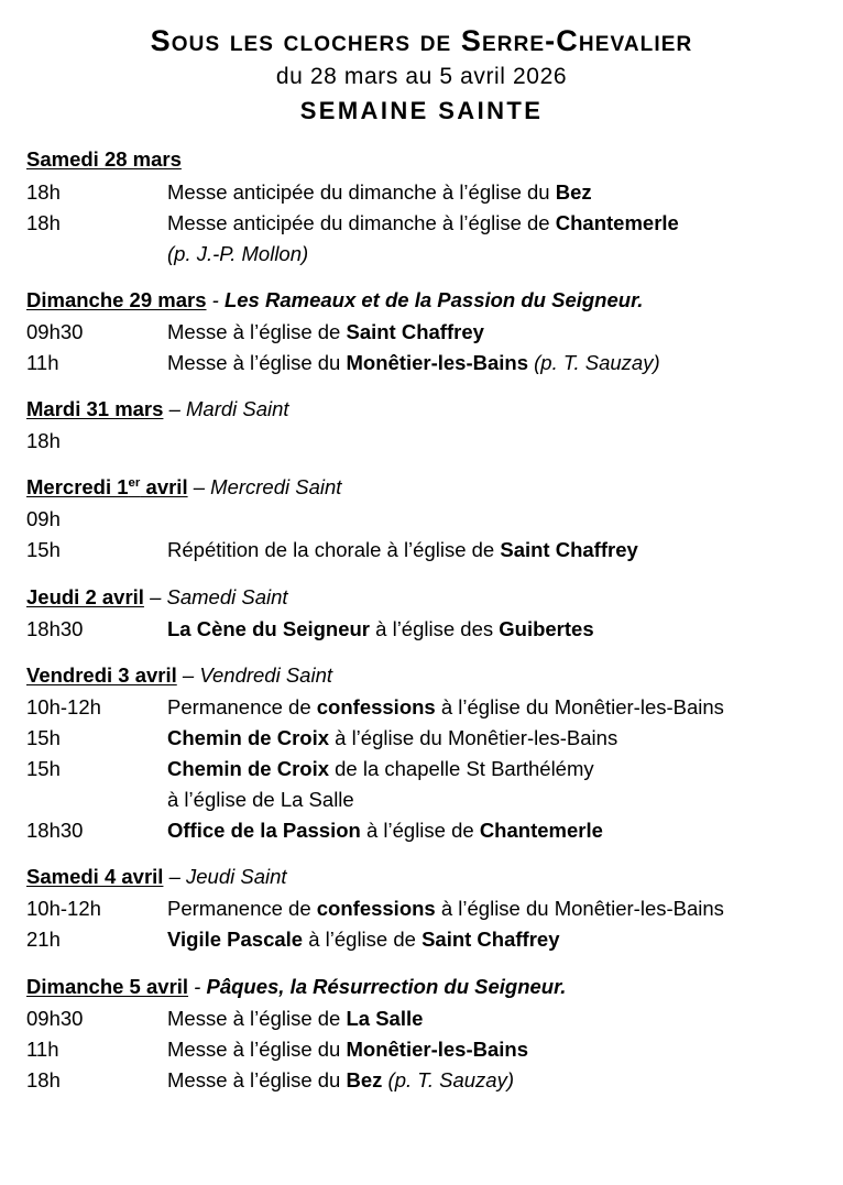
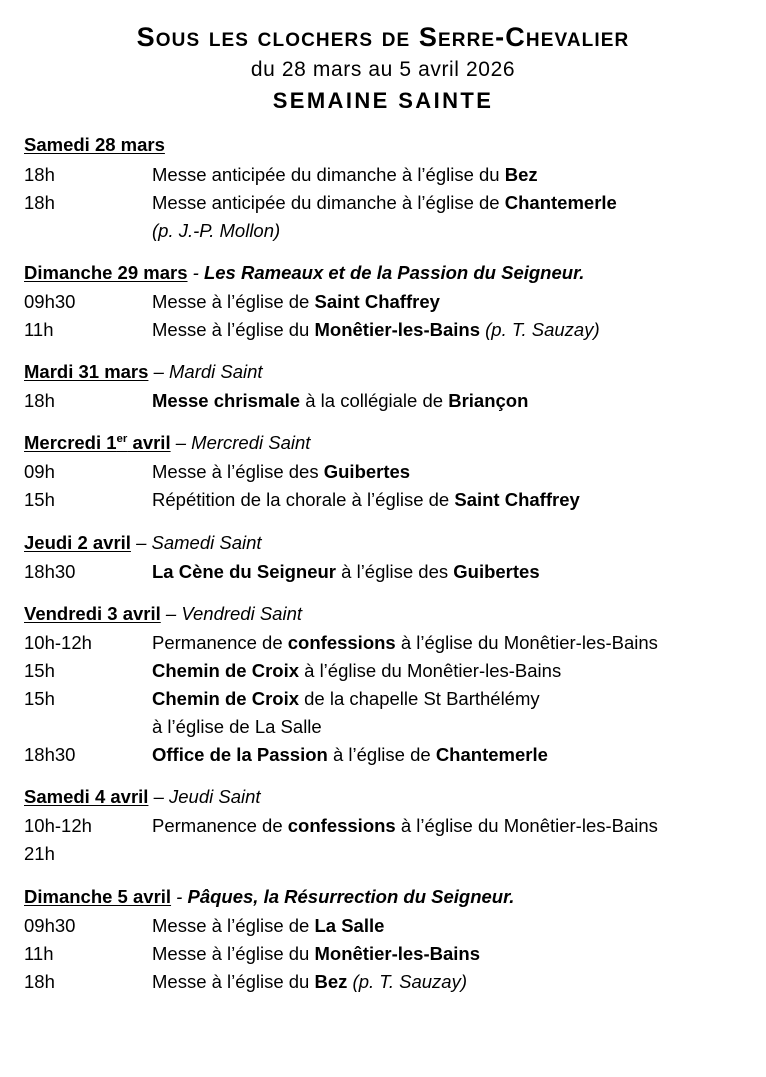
  Sous les clochers de Serre-Chevalier
  du 28 mars au 5 avril 2026
  SEMAINE SAINTE
  Samedi 28 mars
  18h
  Messe anticipée du dimanche à l’église du Bez
  18h
  Messe anticipée du dimanche à l’église de Chantemerle
  (p. J.-P. Mollon)
  Dimanche 29 mars - Les Rameaux et de la Passion du Seigneur.
  09h30
  Messe à l’église de Saint Chaffrey
  11h
  Messe à l’église du Monêtier-les-Bains (p. T. Sauzay)
  Mardi 31 mars – Mardi Saint
  18h
+ Messe chrismale à la collégiale de Briançon
  Mercredi 1er avril – Mercredi Saint
  09h
+ Messe à l’église des Guibertes
  15h
  Répétition de la chorale à l’église de Saint Chaffrey
  Jeudi 2 avril – Samedi Saint
  18h30
  La Cène du Seigneur à l’église des Guibertes
  Vendredi 3 avril – Vendredi Saint
  10h-12h
  Permanence de confessions à l’église du Monêtier-les-Bains
  15h
  Chemin de Croix à l’église du Monêtier-les-Bains
  15h
  Chemin de Croix de la chapelle St Barthélémy
  à l’église de La Salle
  18h30
  Office de la Passion à l’église de Chantemerle
  Samedi 4 avril – Jeudi Saint
  10h-12h
  Permanence de confessions à l’église du Monêtier-les-Bains
  21h
- Vigile Pascale à l’église de Saint Chaffrey
  Dimanche 5 avril - Pâques, la Résurrection du Seigneur.
  09h30
  Messe à l’église de La Salle
  11h
  Messe à l’église du Monêtier-les-Bains
  18h
  Messe à l’église du Bez (p. T. Sauzay)
